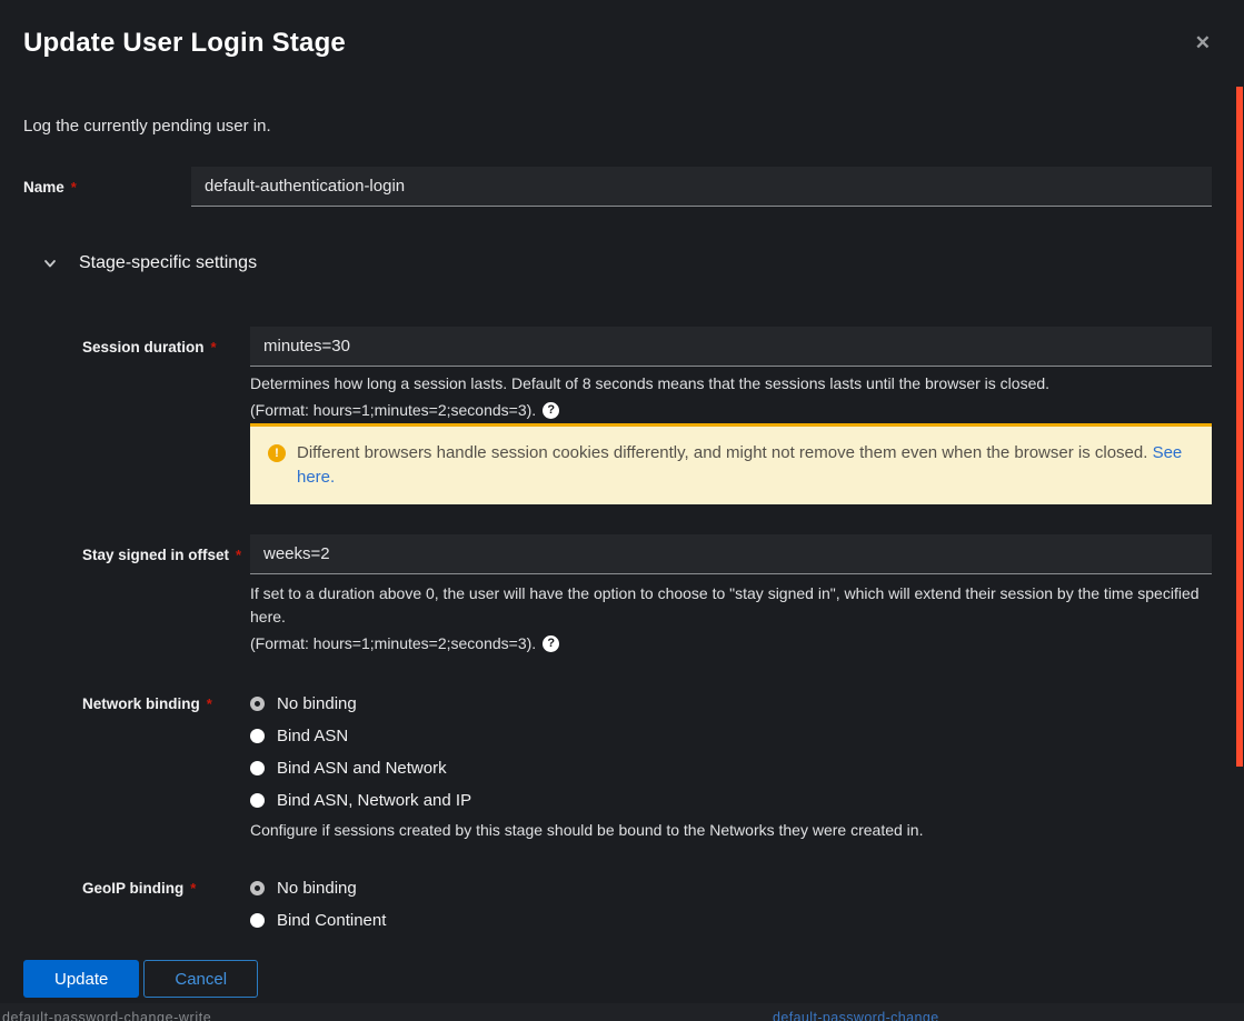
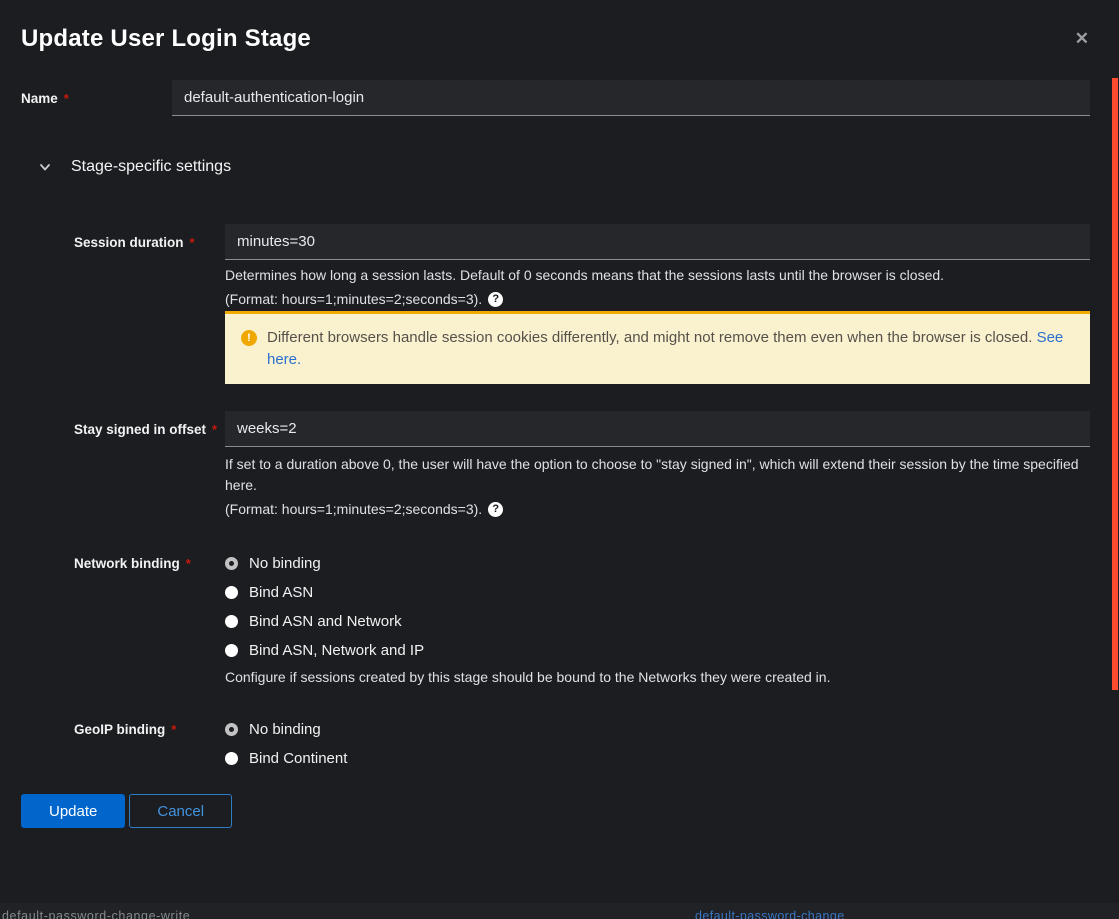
  Update User Login Stage
  ✕
- Log the currently pending user in.
  Name *
  default-authentication-login
  Stage-specific settings
  Session duration *
  minutes=30
- Determines how long a session lasts. Default of 8 seconds means that the sessions lasts until the browser is closed.
+ Determines how long a session lasts. Default of 0 seconds means that the sessions lasts until the browser is closed.
  (Format: hours=1;minutes=2;seconds=3).
  ?
  !
  Different browsers handle session cookies differently, and might not remove them even when the browser is closed. See here.
  Stay signed in offset *
  weeks=2
  If set to a duration above 0, the user will have the option to choose to "stay signed in", which will extend their session by the time specified here.
  (Format: hours=1;minutes=2;seconds=3).
  ?
  Network binding *
  No binding
  Bind ASN
  Bind ASN and Network
  Bind ASN, Network and IP
  Configure if sessions created by this stage should be bound to the Networks they were created in.
  GeoIP binding *
  No binding
  Bind Continent
  Update
  Cancel
  default-password-change-write
  default-password-change
